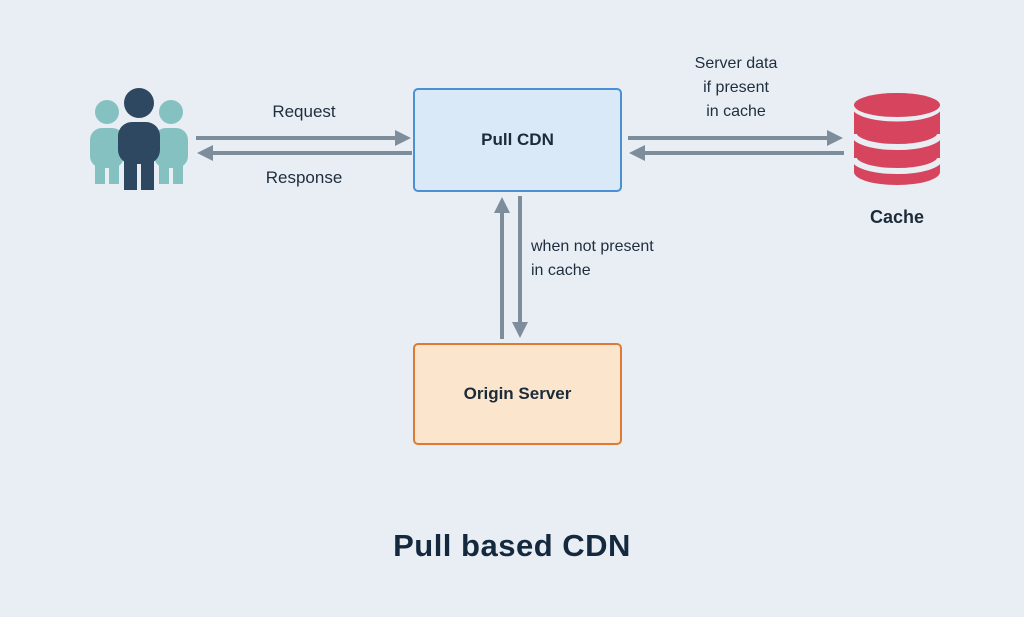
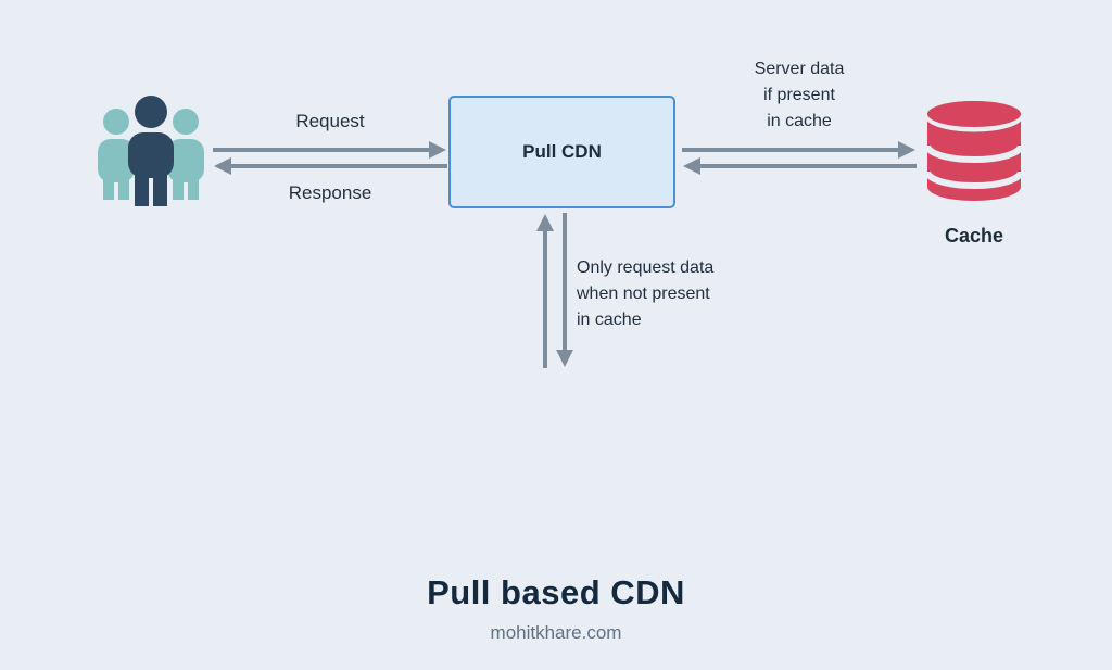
  Request
  Response
  Pull CDN
  Server data
  if present
  in cache
  Cache
+ Only request data
  when not present
  in cache
- Origin Server
  Pull based CDN
+ mohitkhare.com
